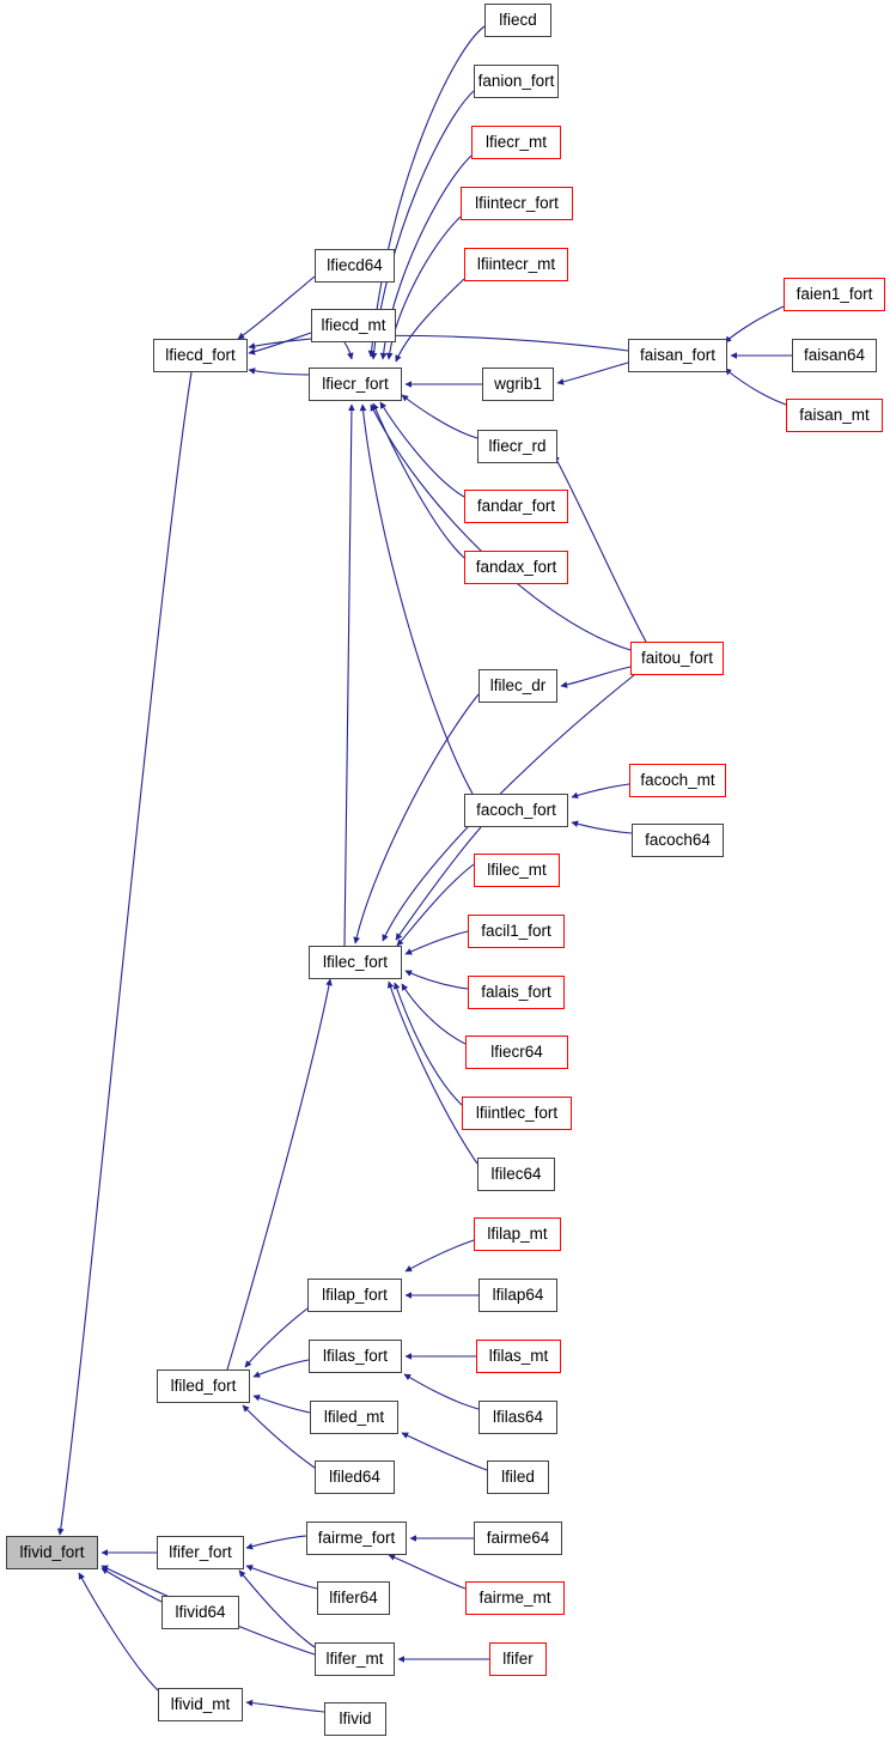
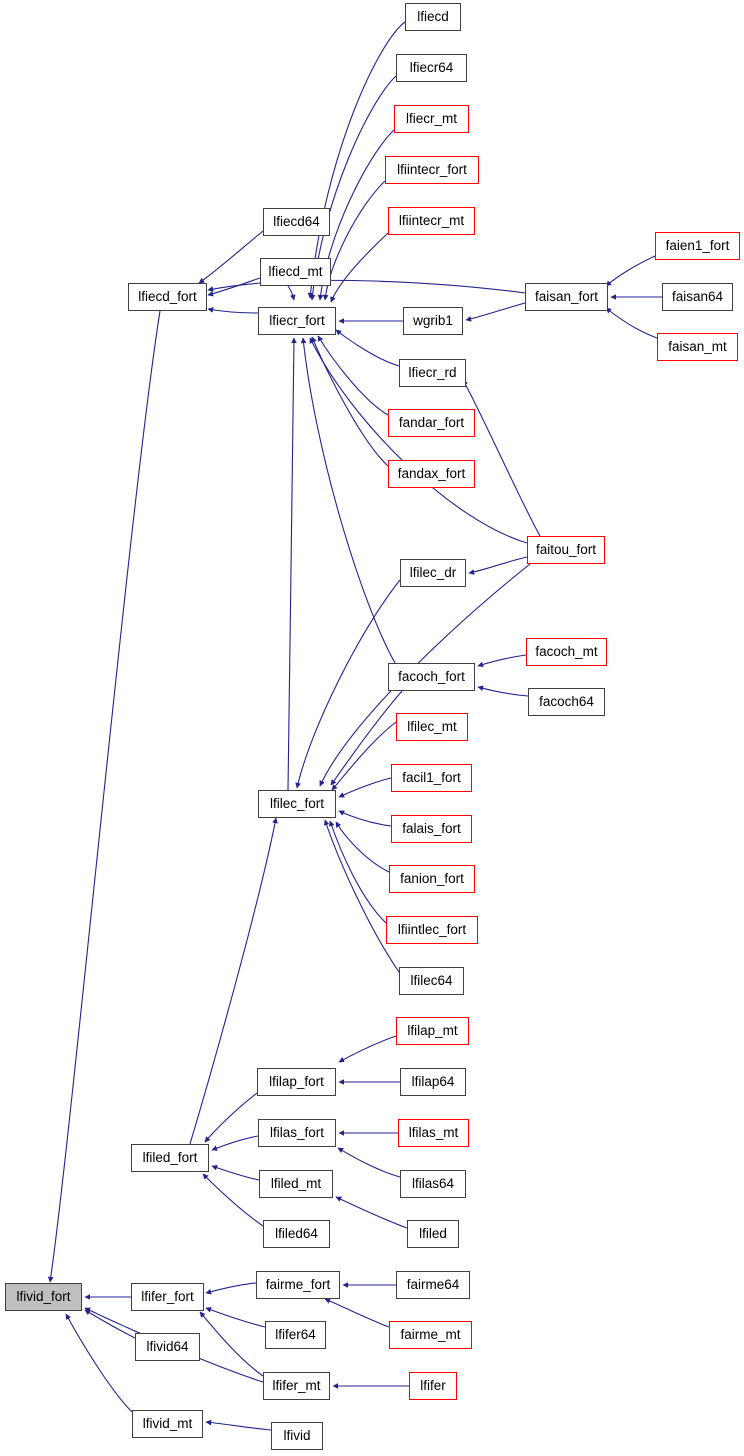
  lfiecd
- fanion_fort
+ lfiecr64
  lfiecr_mt
  lfiintecr_fort
  lfiintecr_mt
  lfiecd64
  lfiecd_mt
  lfiecd_fort
  lfiecr_fort
  wgrib1
  lfiecr_rd
  fandar_fort
  fandax_fort
  faisan_fort
  faien1_fort
  faisan64
  faisan_mt
  faitou_fort
  lfilec_dr
  facoch_fort
  facoch_mt
  facoch64
  lfilec_mt
  facil1_fort
  falais_fort
- lfiecr64
+ fanion_fort
  lfiintlec_fort
  lfilec64
  lfilec_fort
  lfilap_mt
  lfilap_fort
  lfilap64
  lfilas_fort
  lfilas_mt
  lfiled_fort
  lfiled_mt
  lfilas64
  lfiled64
  lfiled
  lfivid_fort
  lfifer_fort
  fairme_fort
  fairme64
  lfivid64
  lfifer64
  fairme_mt
  lfifer_mt
  lfifer
  lfivid_mt
  lfivid
